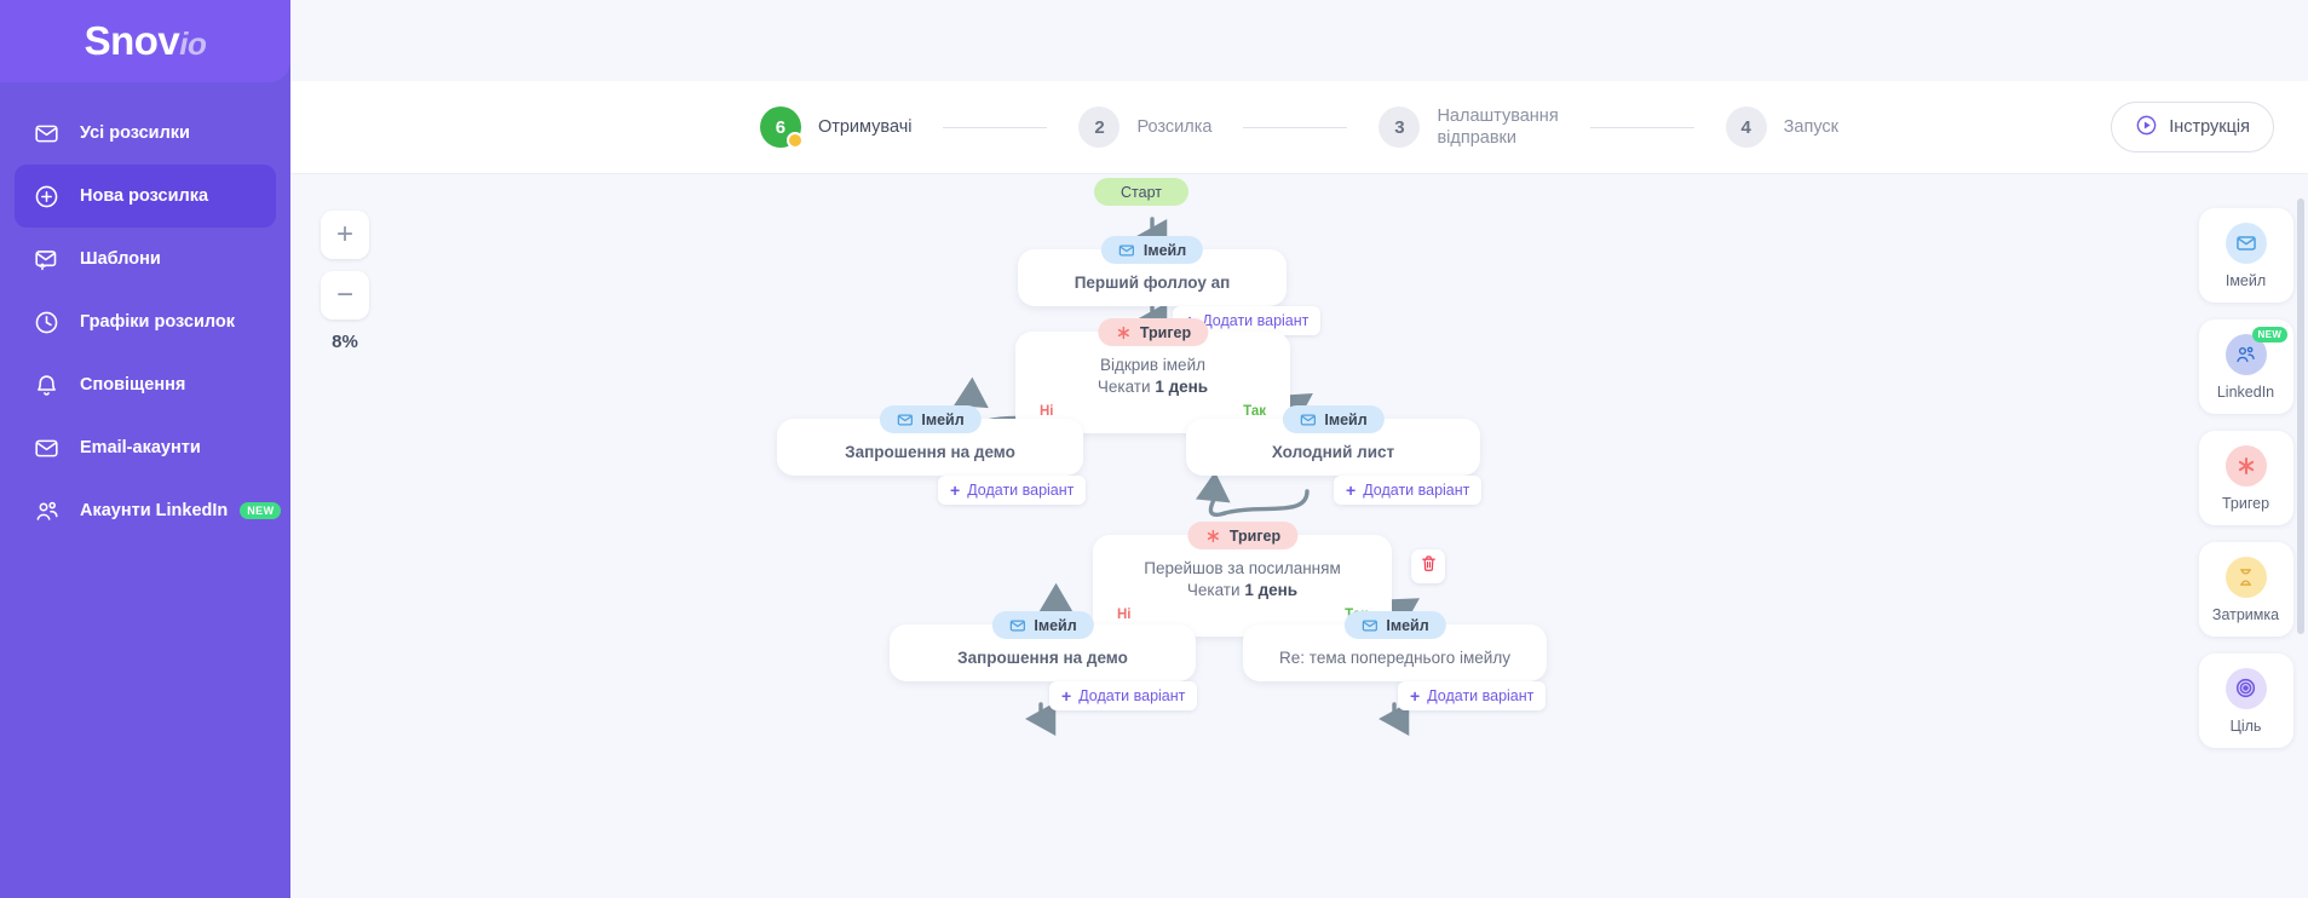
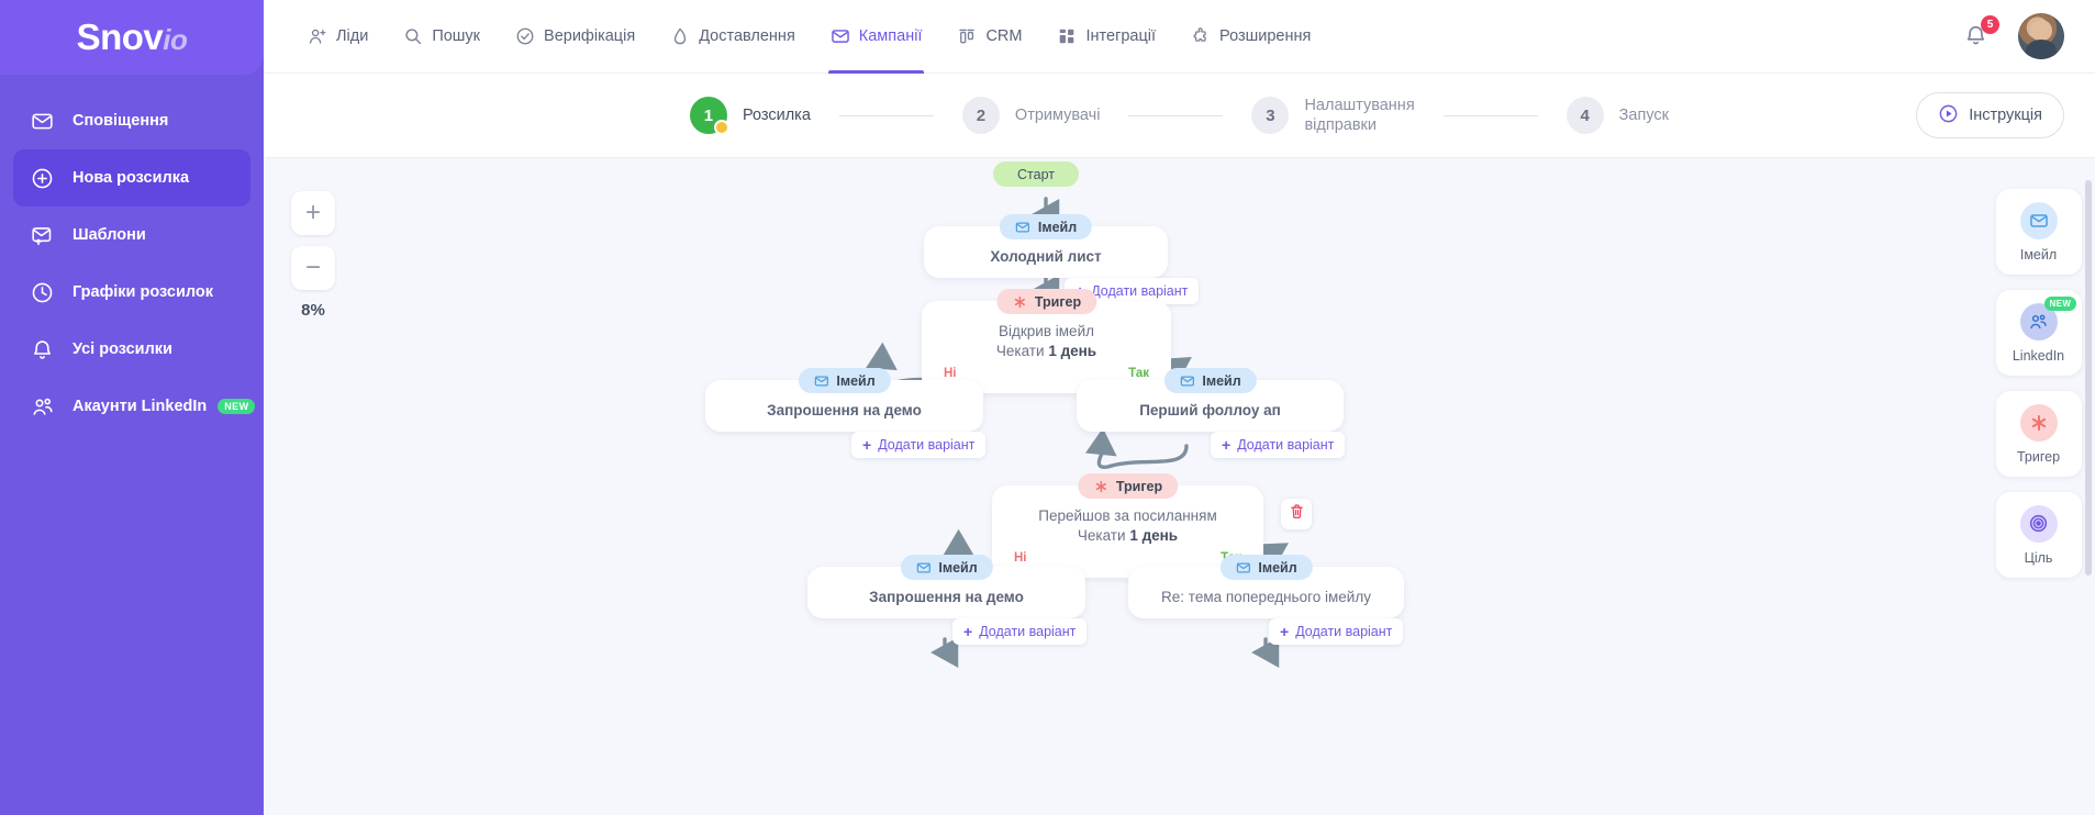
  Snovio
- Усі розсилки
+ Сповіщення
  Нова розсилка
  Шаблони
  Графіки розсилок
- Сповіщення
+ Усі розсилки
- Email-акаунти
  Акаунти LinkedIn
  NEW
+ Ліди
+ Пошук
+ Верифікація
+ Доставлення
+ Кампанії
+ CRM
+ Інтеграції
+ Розширення
+ 5
- 6
+ 1
- Отримувачі
+ Розсилка
  2
- Розсилка
+ Отримувачі
  3
  Налаштування
  відправки
  4
  Запуск
  Інструкція
  +
  −
  8%
  Старт
  Імейл
- Перший фоллоу ап
+ Холодний лист
  Додати варіант
  Тригер
  Відкрив імейл
  Чекати 1 день
  Ні
  Так
  Імейл
  Запрошення на демо
  +
  Додати варіант
  Імейл
- Холодний лист
+ Перший фоллоу ап
  +
  Додати варіант
  Тригер
  Перейшов за посиланням
  Чекати 1 день
  Ні
  Імейл
  Запрошення на демо
  +
  Додати варіант
  Імейл
  Re: тема попереднього імейлу
  +
  Додати варіант
  Імейл
  NEW
  LinkedIn
  Тригер
- Затримка
  Ціль
